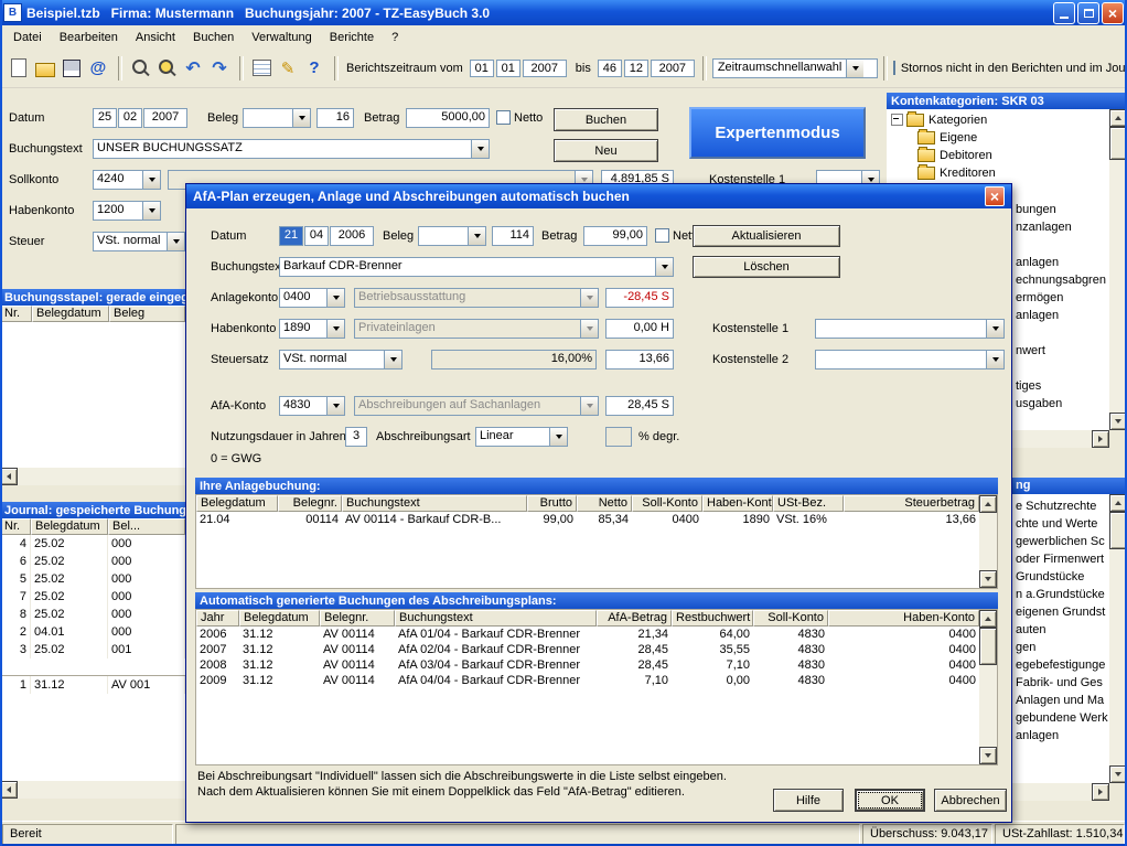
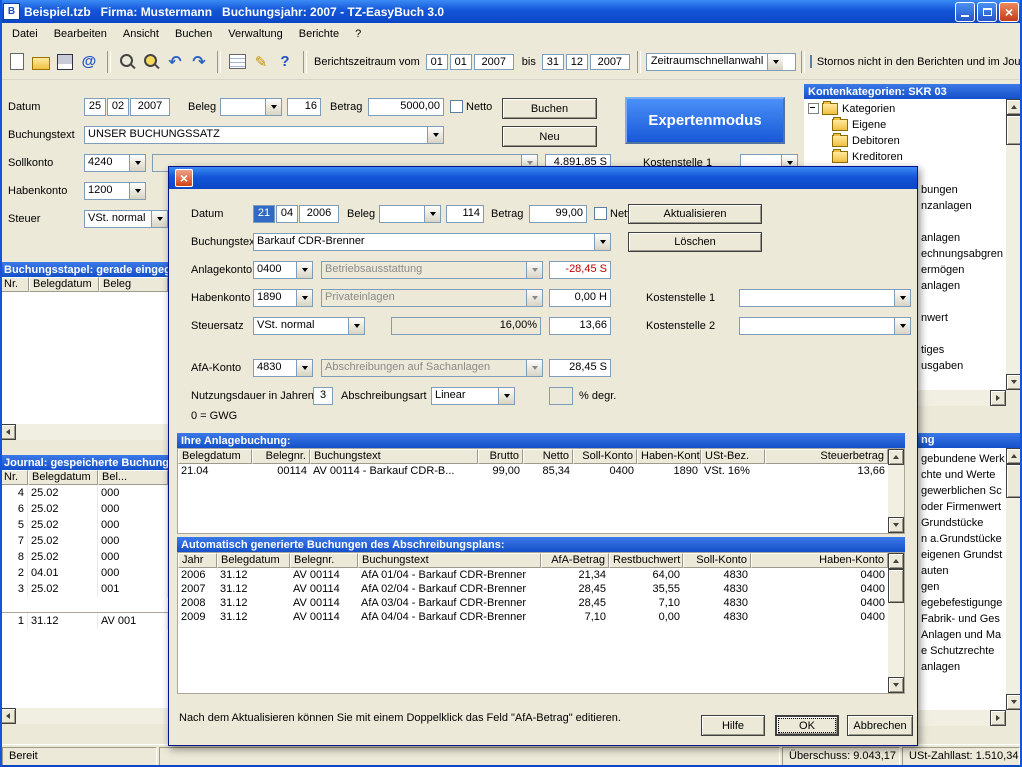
  Beispiel.tzb Firma: Mustermann Buchungsjahr: 2007 - TZ-EasyBuch 3.0
  Datei
  Bearbeiten
  Ansicht
  Buchen
  Verwaltung
  Berichte
  ?
  Berichtszeitraum vom
  01
  01
  2007
  bis
- 46
+ 31
  12
  2007
  Zeitraumschnellanwahl
  Stornos nicht in den Berichten und im Jou
  Datum
  25
  02
  2007
  Beleg
  16
  Betrag
  5000,00
  Netto
  Buchen
  Buchungstext
  UNSER BUCHUNGSSATZ
  Neu
  Sollkonto
  4240
  4.891,85 S
  Kostenstelle 1
  Habenkonto
  1200
  Steuer
  VSt. normal
  Expertenmodus
  Buchungsstapel: gerade einge
  Nr.
  Belegdatum
  Beleg
  Journal: gespeicherte Buchung
  Nr.
  Belegdatum
  Bel...
  4
  25.02
  000
  6
  25.02
  000
  5
  25.02
  000
  7
  25.02
  000
  8
  25.02
  000
  2
  04.01
  000
  3
  25.02
  001
  1
  31.12
  AV 001
  Kontenkategorien: SKR 03
  Kategorien
  Eigene
  Debitoren
  Kreditoren
  bungen
  nzanlagen
  anlagen
  echnungsabgren
  ermögen
  anlagen
  nwert
  tiges
  usgaben
  ng
- e Schutzrechte
+ gebundene Werk
  chte und Werte
  gewerblichen Sc
  oder Firmenwert
  Grundstücke
  n a.Grundstücke
  eigenen Grundst
  auten
  gen
  egebefestigunge
  Fabrik- und Ges
  Anlagen und Ma
- gebundene Werk
+ e Schutzrechte
  anlagen
  Bereit
  Überschuss: 9.043,17
  USt-Zahllast: 1.510,34
- AfA-Plan erzeugen, Anlage und Abschreibungen automatisch buchen
  Datum
  21
  04
  2006
  Beleg
  114
  Betrag
  99,00
  Aktualisieren
  Buchungstex
  Barkauf CDR-Brenner
  Löschen
  Anlagekonto
  0400
  Betriebsausstattung
  -28,45 S
  Habenkonto
  1890
  Privateinlagen
  0,00 H
  Kostenstelle 1
  Steuersatz
  VSt. normal
  16,00%
  13,66
  Kostenstelle 2
  AfA-Konto
  4830
  Abschreibungen auf Sachanlagen
  28,45 S
  Nutzungsdauer in Jahren
  3
  Abschreibungsart
  Linear
  % degr.
  0 = GWG
  Ihre Anlagebuchung:
  Belegdatum
  Belegnr.
  Buchungstext
  Brutto
  Netto
  Soll-Konto
  Haben-Kont
  USt-Bez.
  Steuerbetrag
  21.04
  00114
  AV 00114 - Barkauf CDR-B...
  99,00
  85,34
  0400
  1890
  VSt. 16%
  13,66
  Automatisch generierte Buchungen des Abschreibungsplans:
  Jahr
  Belegdatum
  Belegnr.
  Buchungstext
  AfA-Betrag
  Restbuchwert
  Soll-Konto
  Haben-Konto
  2006
  31.12
  AV 00114
  AfA 01/04 - Barkauf CDR-Brenner
  21,34
  64,00
  4830
  0400
  2007
  31.12
  AV 00114
  AfA 02/04 - Barkauf CDR-Brenner
  28,45
  35,55
  4830
  0400
  2008
  31.12
  AV 00114
  AfA 03/04 - Barkauf CDR-Brenner
  28,45
  7,10
  4830
  0400
  2009
  31.12
  AV 00114
  AfA 04/04 - Barkauf CDR-Brenner
  7,10
  0,00
  4830
  0400
- Bei Abschreibungsart "Individuell" lassen sich die Abschreibungswerte in die Liste selbst eingeben.
  Nach dem Aktualisieren können Sie mit einem Doppelklick das Feld "AfA-Betrag" editieren.
  Hilfe
  OK
  Abbrechen
